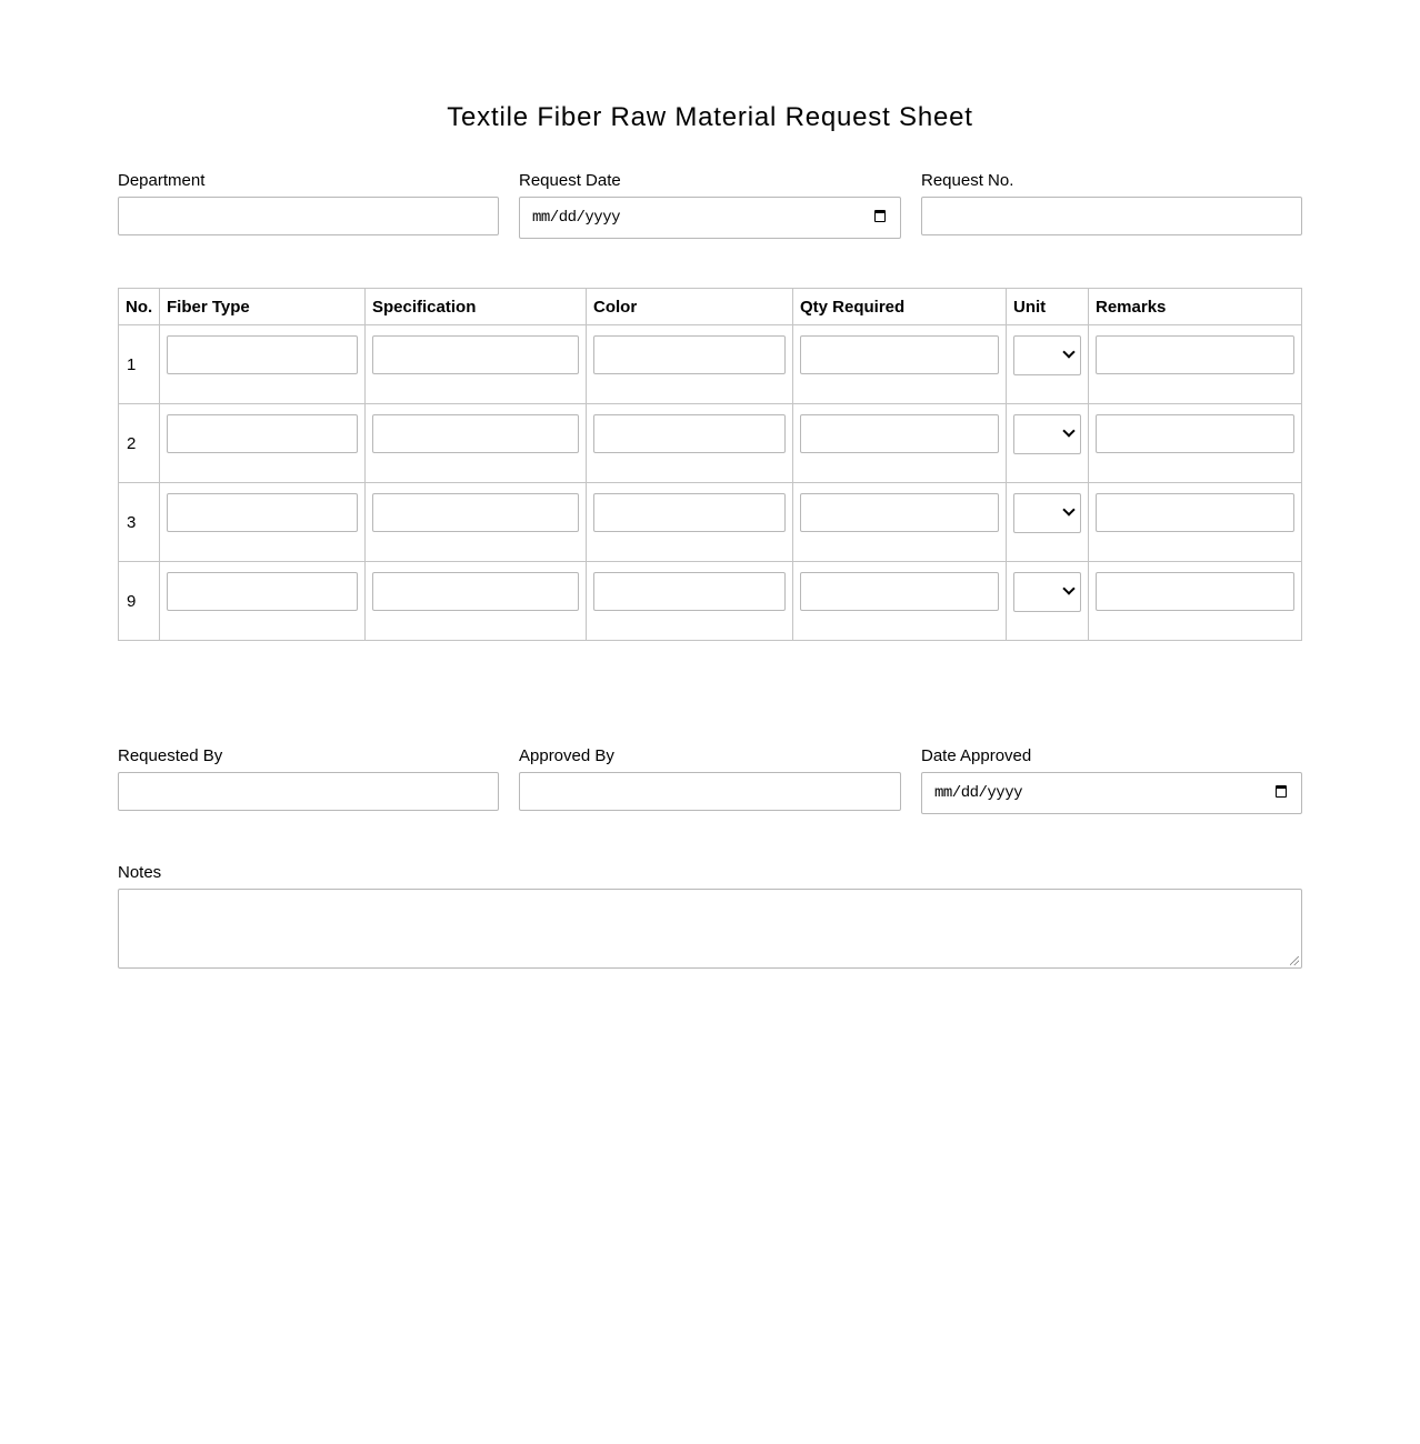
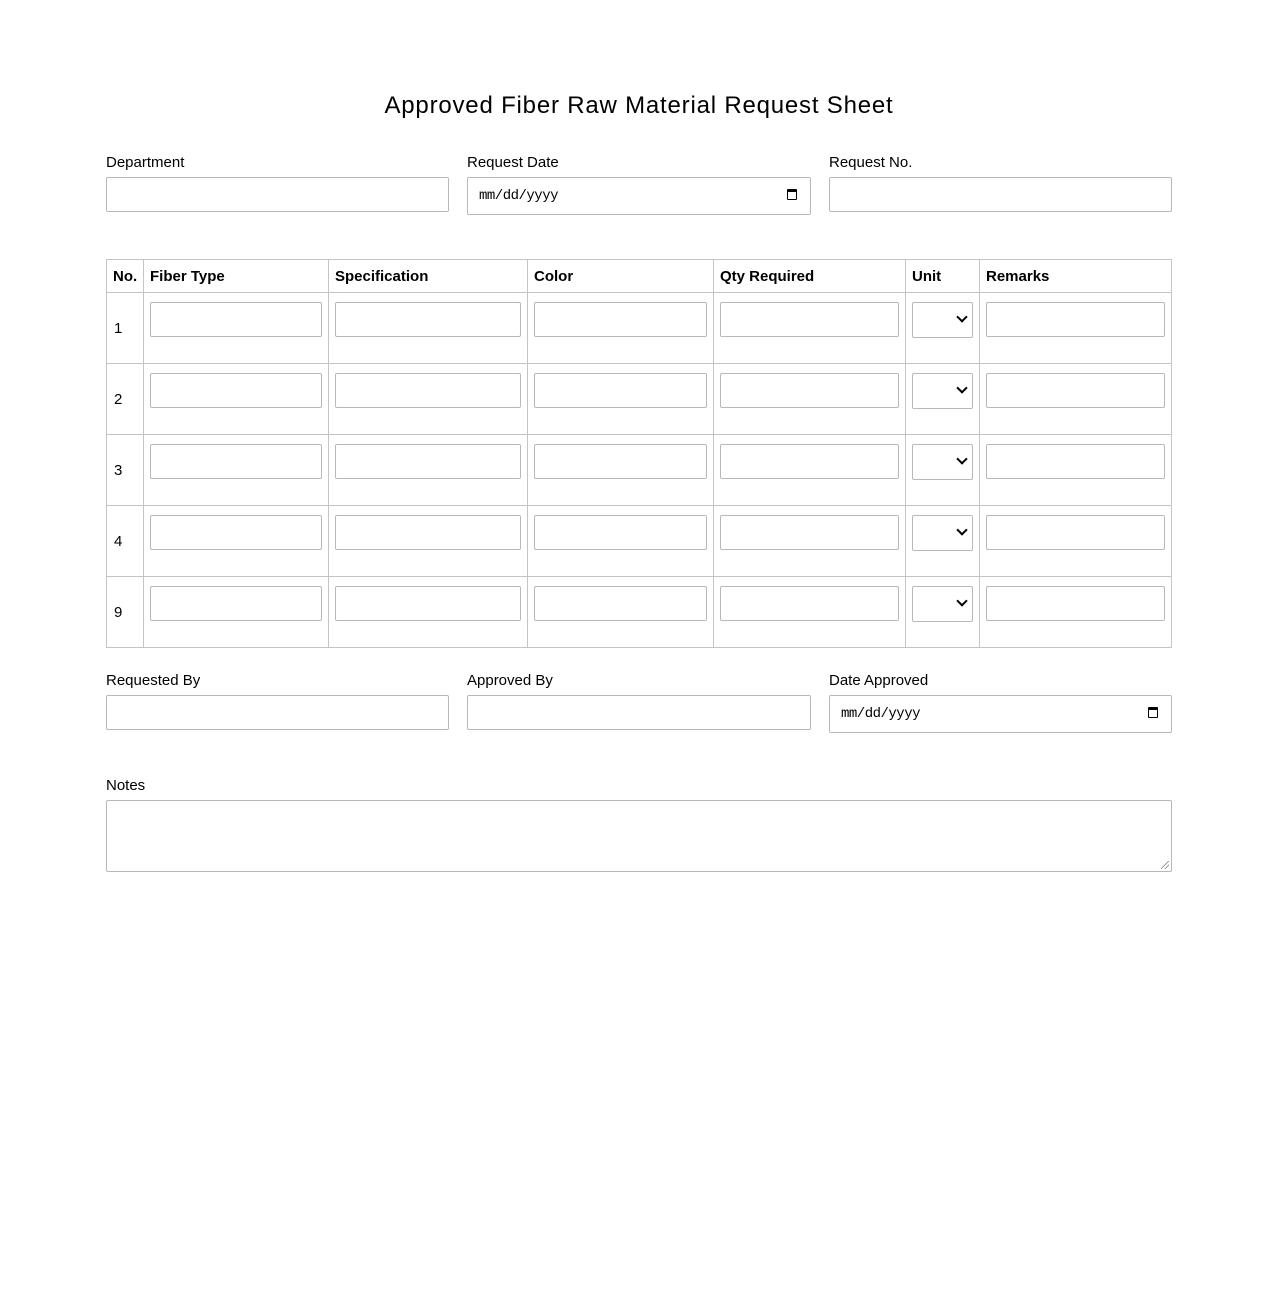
- Textile Fiber Raw Material Request Sheet
+ Approved Fiber Raw Material Request Sheet
  Department
  Request Date
  mm/dd/yyyy
  Request No.
  No.	Fiber Type	Specification	Color	Qty Required	Unit	Remarks
  1
  2
  3
+ 4
  9
  Requested By
  Approved By
  Date Approved
  mm/dd/yyyy
  Notes
